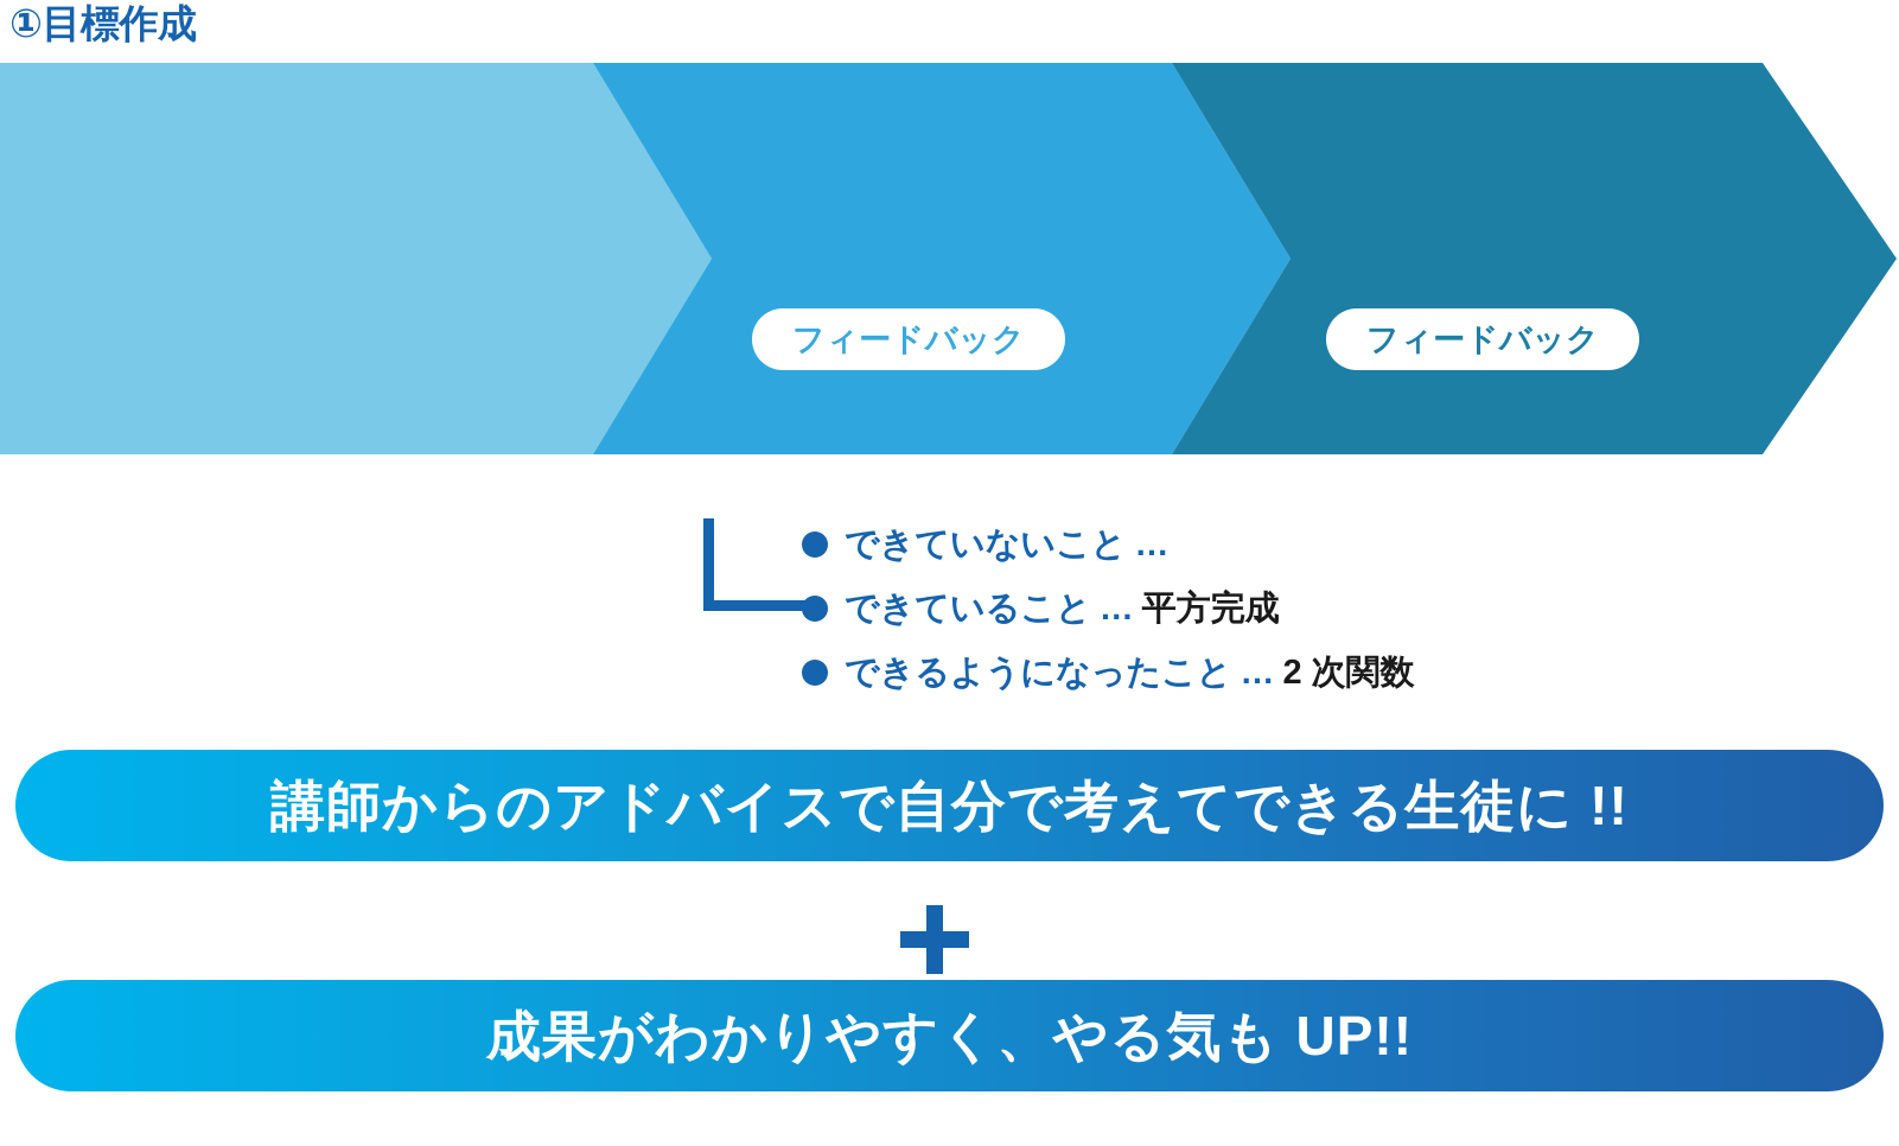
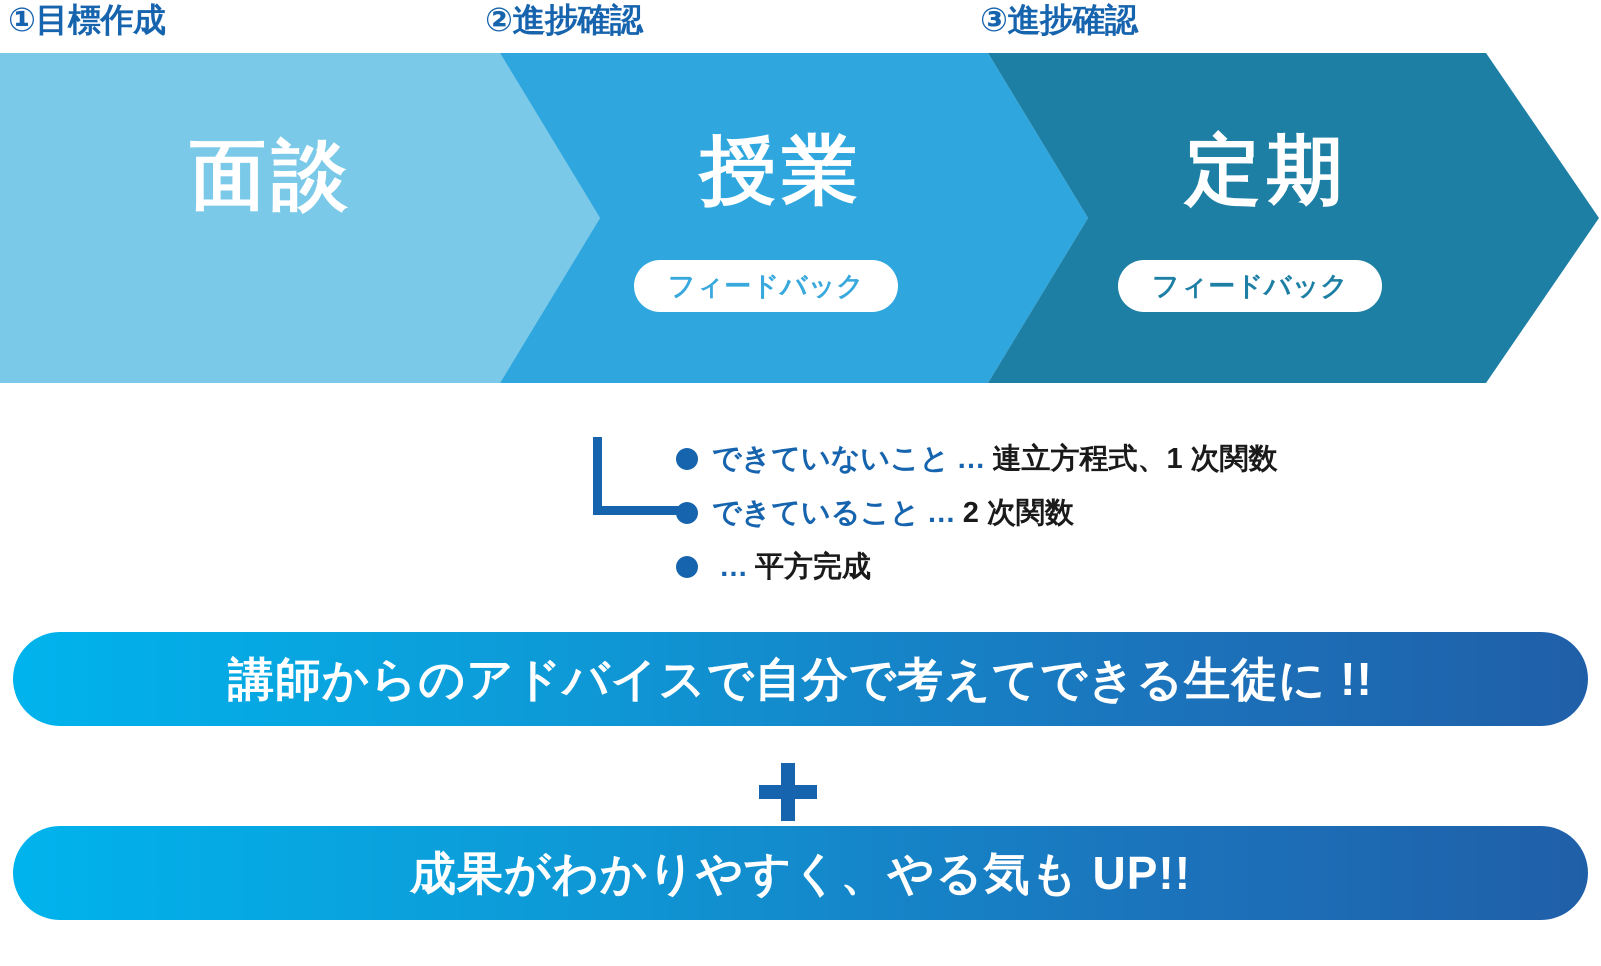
  ①目標作成
+ ②進捗確認
+ ③進捗確認
+ 面談
+ 授業
+ 定期
  フィードバック
  フィードバック
  できていないこと
  …
+ 連立方程式、1 次関数
  できていること
  …
- 平方完成
+ 2 次関数
- できるようになったこと
  …
- 2 次関数
+ 平方完成
  講師からのアドバイスで自分で考えてできる生徒に !!
  成果がわかりやすく、やる気も UP!!
